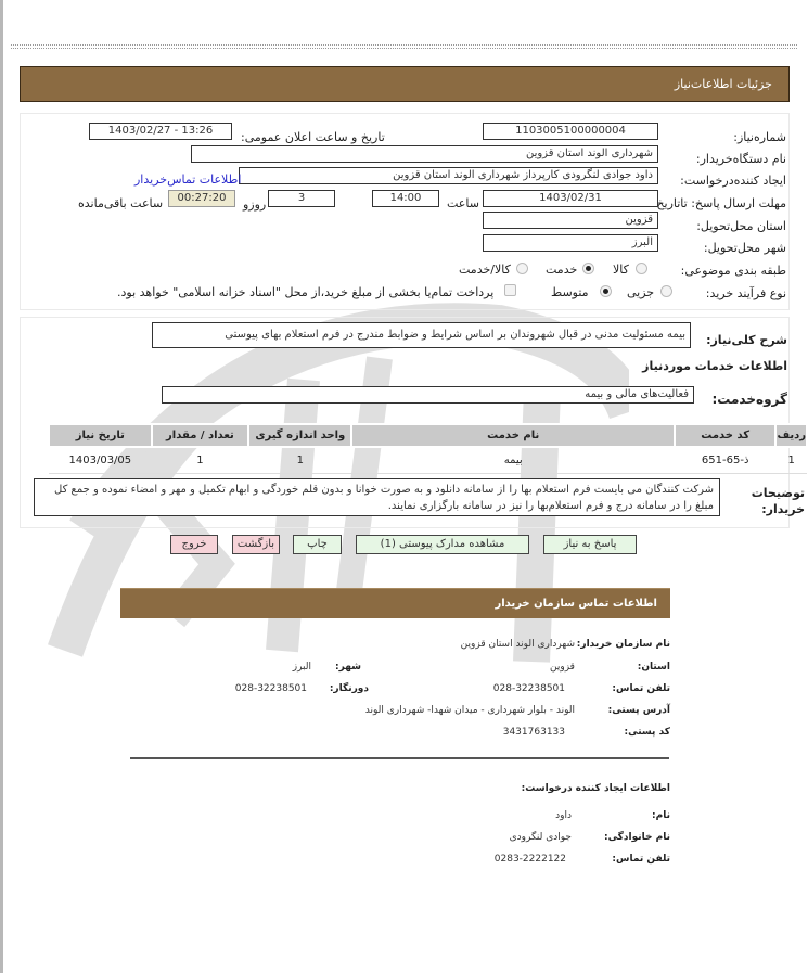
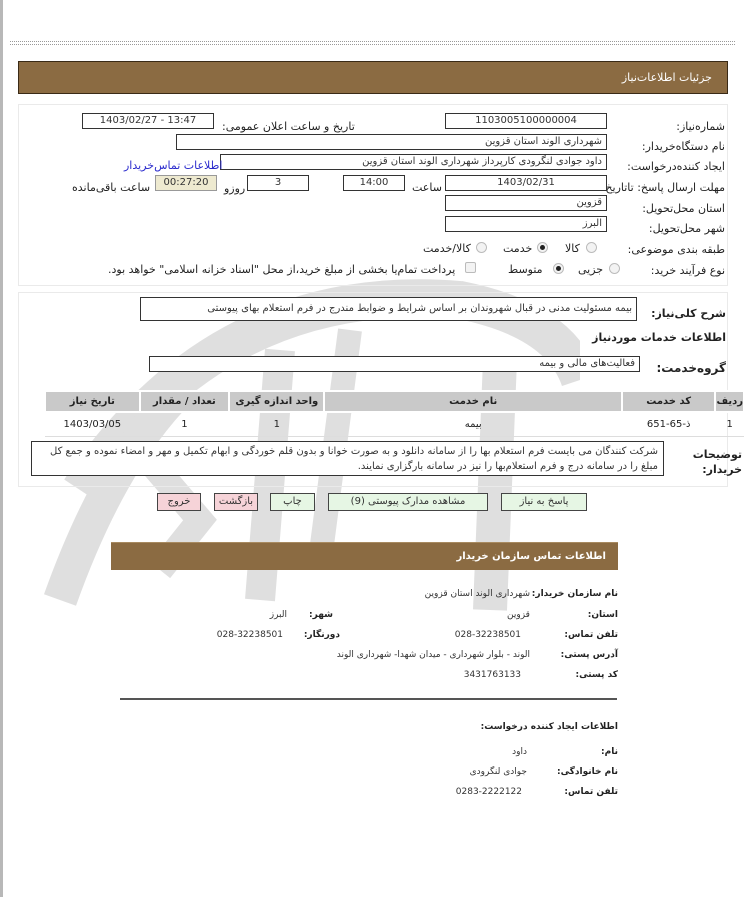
  جزئیات اطلاعات‌نیاز
  شماره‌نیاز:
  1103005100000004
  تاریخ و ساعت اعلان عمومی:
- 1403/02/27 - 13:26
+ 1403/02/27 - 13:47
  نام دستگاه‌خریدار:
  شهرداری الوند استان قزوین
  ایجاد کننده‌درخواست:
  داود جوادی لنگرودی کارپرداز شهرداری الوند استان قزوین
  اطلاعات تماس‌خریدار
  مهلت ارسال پاسخ: تاتاریخ
  1403/02/31
  ساعت
  14:00
  3
  روزو
  00:27:20
  ساعت باقی‌مانده
  استان محل‌تحویل:
  قزوین
  شهر محل‌تحویل:
  البرز
  طبقه بندی موضوعی:
  کالا
  خدمت
  کالا/خدمت
  نوع فرآیند خرید:
  جزیی
  متوسط
  پرداخت تمام‌یا بخشی از مبلغ خرید،از محل "اسناد خزانه اسلامی" خواهد بود.
  شرح کلی‌نیاز:
  بیمه مسئولیت مدنی در قبال شهروندان بر اساس شرایط و ضوابط مندرج در فرم استعلام بهای پیوستی
  اطلاعات خدمات موردنیاز
  گروه‌خدمت:
  فعالیت‌های مالی و بیمه
  ردیف	کد خدمت	نام خدمت	واحد اندازه گیری	تعداد / مقدار	تاریخ نیاز
  1	ذ-65-651	بیمه	1	1	1403/03/05
  توضیحات
  خریدار:
  شرکت کنندگان می بایست فرم استعلام بها را از سامانه دانلود و به صورت خوانا و بدون قلم خوردگی و ابهام تکمیل و مهر و امضاء نموده و جمع کل مبلغ را در سامانه درج و فرم استعلام‌بها را نیز در سامانه بارگزاری نمایند.
  پاسخ به نیاز
- مشاهده مدارک پیوستی (1)
+ مشاهده مدارک پیوستی (9)
  چاپ
  بازگشت
  خروج
  اطلاعات تماس سازمان خریدار
  نام سازمان خریدار:
  شهرداری الوند استان قزوین
  استان:
  قزوین
  شهر:
  البرز
  تلفن تماس:
  028-32238501
  دورنگار:
  028-32238501
  آدرس پستی:
  الوند - بلوار شهرداری - میدان شهدا- شهرداری الوند
  کد پستی:
  3431763133
  اطلاعات ایجاد کننده درخواست:
  نام:
  داود
  نام خانوادگی:
  جوادی لنگرودی
  تلفن تماس:
  0283-2222122
